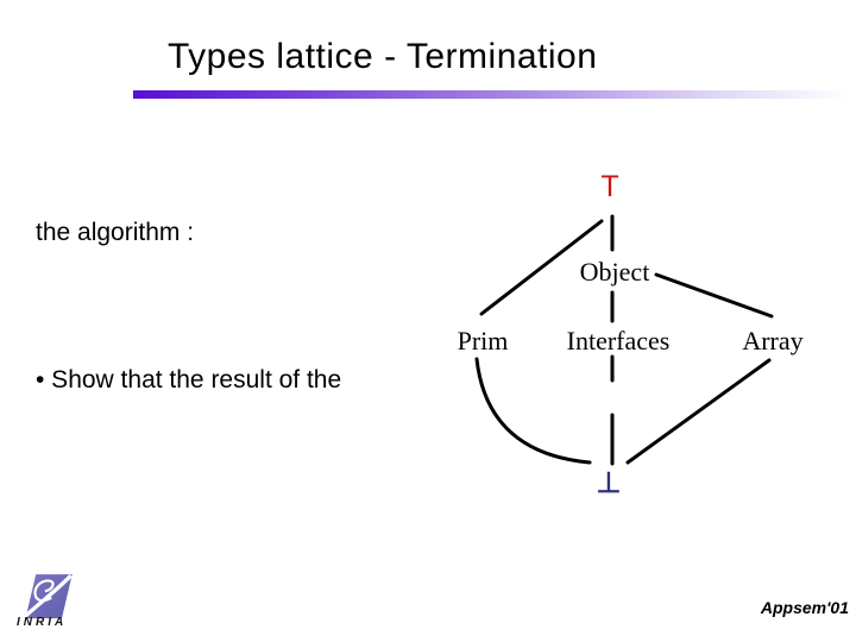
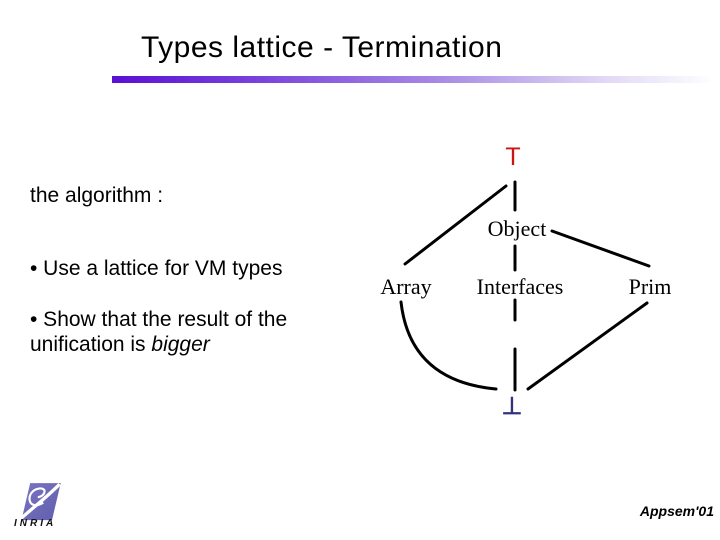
  Types lattice - Termination
  the algorithm :
+ • Use a lattice for VM types
  • Show that the result of the
+ unification is bigger
  T
  Object
- Prim
+ Array
  Interfaces
- Array
+ Prim
  ⊥
  INRIA
  Appsem'01
